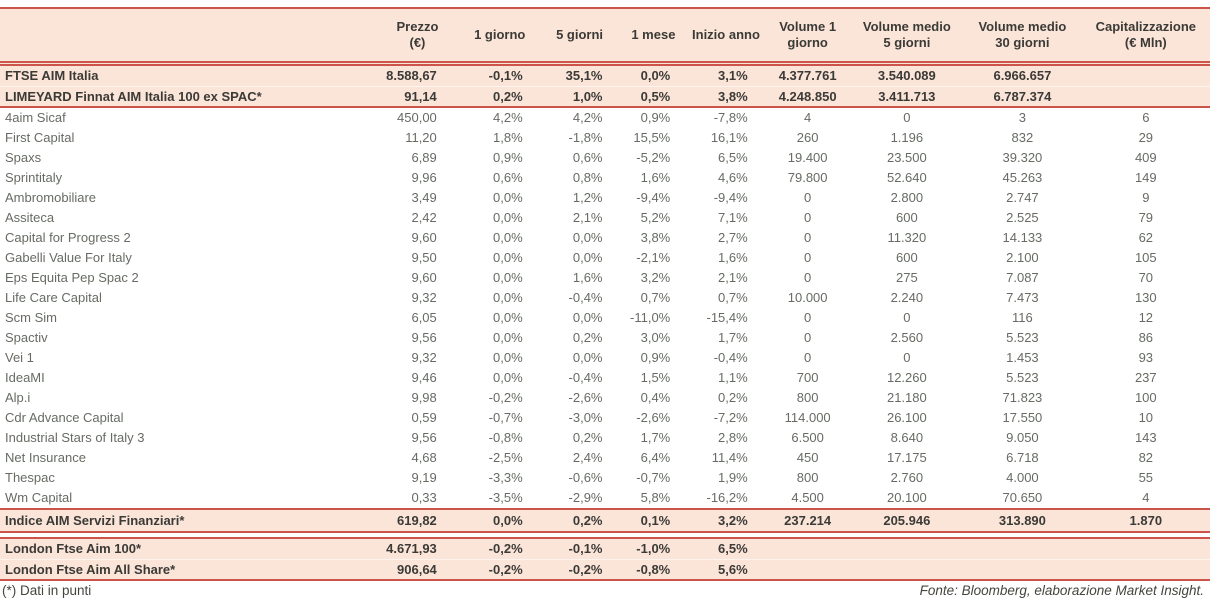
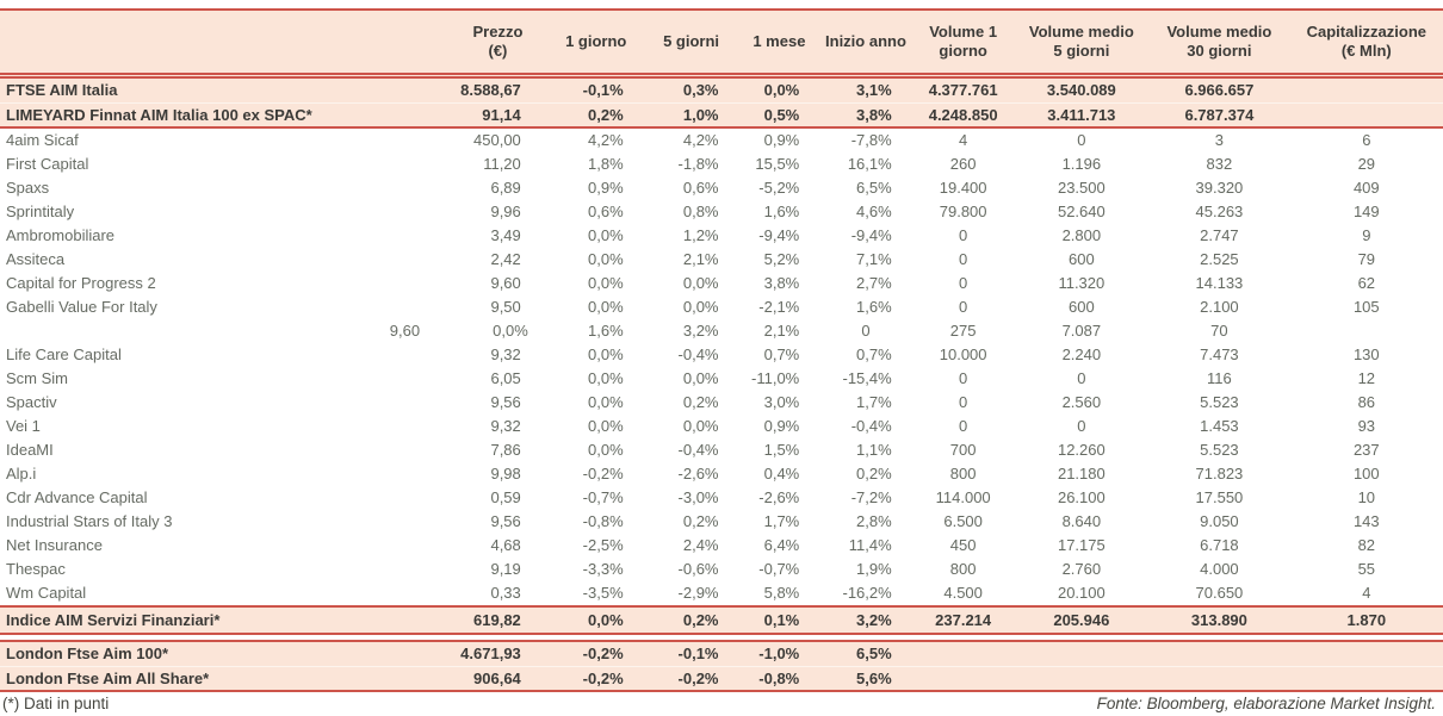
  Prezzo
  (€)
  1 giorno
  5 giorni
  1 mese
  Inizio anno
  Volume 1
  giorno
  Volume medio
  5 giorni
  Volume medio
  30 giorni
  Capitalizzazione
  (€ Mln)
  FTSE AIM Italia
  8.588,67
  -0,1%
- 35,1%
+ 0,3%
  0,0%
  3,1%
  4.377.761
  3.540.089
  6.966.657
  LIMEYARD Finnat AIM Italia 100 ex SPAC*
  91,14
  0,2%
  1,0%
  0,5%
  3,8%
  4.248.850
  3.411.713
  6.787.374
  4aim Sicaf
  450,00
  4,2%
  4,2%
  0,9%
  -7,8%
  4
  0
  3
  6
  First Capital
  11,20
  1,8%
  -1,8%
  15,5%
  16,1%
  260
  1.196
  832
  29
  Spaxs
  6,89
  0,9%
  0,6%
  -5,2%
  6,5%
  19.400
  23.500
  39.320
  409
  Sprintitaly
  9,96
  0,6%
  0,8%
  1,6%
  4,6%
  79.800
  52.640
  45.263
  149
  Ambromobiliare
  3,49
  0,0%
  1,2%
  -9,4%
  -9,4%
  0
  2.800
  2.747
  9
  Assiteca
  2,42
  0,0%
  2,1%
  5,2%
  7,1%
  0
  600
  2.525
  79
  Capital for Progress 2
  9,60
  0,0%
  0,0%
  3,8%
  2,7%
  0
  11.320
  14.133
  62
  Gabelli Value For Italy
  9,50
  0,0%
  0,0%
  -2,1%
  1,6%
  0
  600
  2.100
  105
- Eps Equita Pep Spac 2
  9,60
  0,0%
  1,6%
  3,2%
  2,1%
  0
  275
  7.087
  70
  Life Care Capital
  9,32
  0,0%
  -0,4%
  0,7%
  0,7%
  10.000
  2.240
  7.473
  130
  Scm Sim
  6,05
  0,0%
  0,0%
  -11,0%
  -15,4%
  0
  0
  116
  12
  Spactiv
  9,56
  0,0%
  0,2%
  3,0%
  1,7%
  0
  2.560
  5.523
  86
  Vei 1
  9,32
  0,0%
  0,0%
  0,9%
  -0,4%
  0
  0
  1.453
  93
  IdeaMI
- 9,46
+ 7,86
  0,0%
  -0,4%
  1,5%
  1,1%
  700
  12.260
  5.523
  237
  Alp.i
  9,98
  -0,2%
  -2,6%
  0,4%
  0,2%
  800
  21.180
  71.823
  100
  Cdr Advance Capital
  0,59
  -0,7%
  -3,0%
  -2,6%
  -7,2%
  114.000
  26.100
  17.550
  10
  Industrial Stars of Italy 3
  9,56
  -0,8%
  0,2%
  1,7%
  2,8%
  6.500
  8.640
  9.050
  143
  Net Insurance
  4,68
  -2,5%
  2,4%
  6,4%
  11,4%
  450
  17.175
  6.718
  82
  Thespac
  9,19
  -3,3%
  -0,6%
  -0,7%
  1,9%
  800
  2.760
  4.000
  55
  Wm Capital
  0,33
  -3,5%
  -2,9%
  5,8%
  -16,2%
  4.500
  20.100
  70.650
  4
  Indice AIM Servizi Finanziari*
  619,82
  0,0%
  0,2%
  0,1%
  3,2%
  237.214
  205.946
  313.890
  1.870
  London Ftse Aim 100*
  4.671,93
  -0,2%
  -0,1%
  -1,0%
  6,5%
  London Ftse Aim All Share*
  906,64
  -0,2%
  -0,2%
  -0,8%
  5,6%
  (*) Dati in punti
  Fonte: Bloomberg, elaborazione Market Insight.
